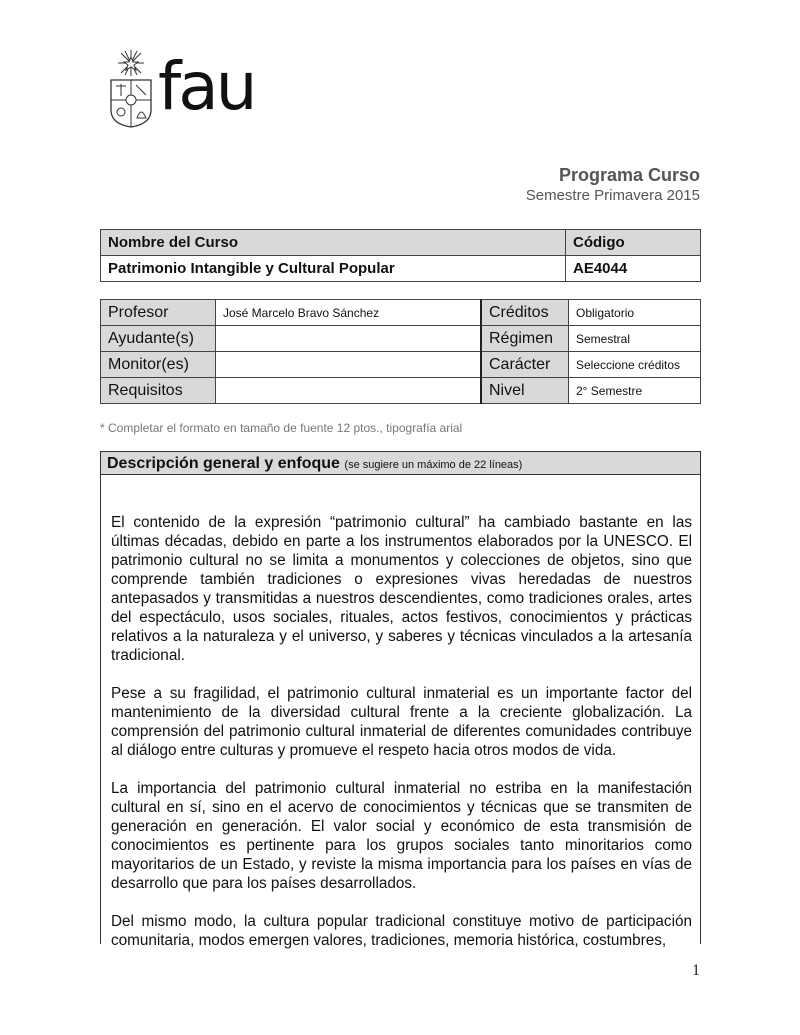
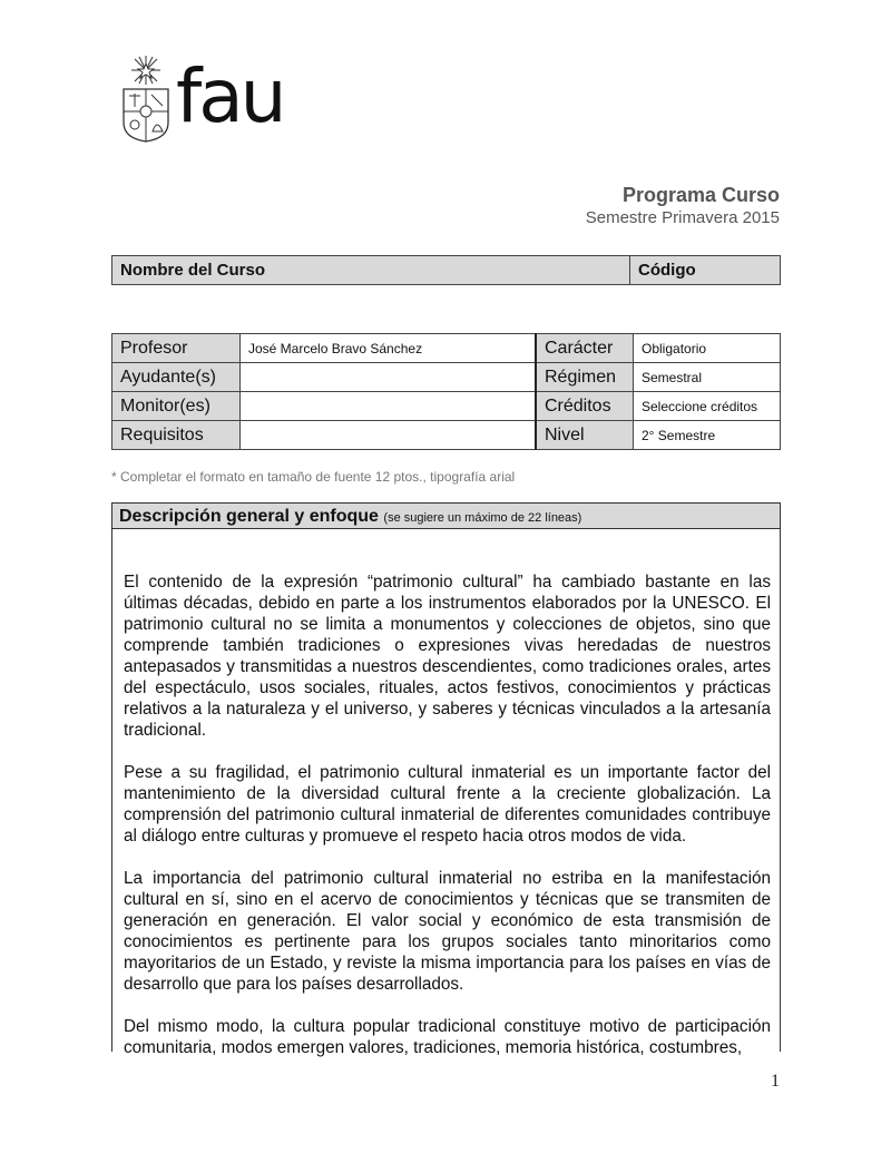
  fau
  Programa Curso
  Semestre Primavera 2015
  Nombre del Curso	Código
- Patrimonio Intangible y Cultural Popular	AE4044
- Profesor	José Marcelo Bravo Sánchez	Créditos	Obligatorio
+ Profesor	José Marcelo Bravo Sánchez	Carácter	Obligatorio
  Ayudante(s)		Régimen	Semestral
- Monitor(es)		Carácter	Seleccione créditos
+ Monitor(es)		Créditos	Seleccione créditos
  Requisitos		Nivel	2° Semestre
  * Completar el formato en tamaño de fuente 12 ptos., tipografía arial
  Descripción general y enfoque (se sugiere un máximo de 22 líneas)
  El contenido de la expresión “patrimonio cultural” ha cambiado bastante en las últimas décadas, debido en parte a los instrumentos elaborados por la UNESCO. El patrimonio cultural no se limita a monumentos y colecciones de objetos, sino que comprende también tradiciones o expresiones vivas heredadas de nuestros antepasados y transmitidas a nuestros descendientes, como tradiciones orales, artes del espectáculo, usos sociales, rituales, actos festivos, conocimientos y prácticas relativos a la naturaleza y el universo, y saberes y técnicas vinculados a la artesanía tradicional.
  Pese a su fragilidad, el patrimonio cultural inmaterial es un importante factor del mantenimiento de la diversidad cultural frente a la creciente globalización. La comprensión del patrimonio cultural inmaterial de diferentes comunidades contribuye al diálogo entre culturas y promueve el respeto hacia otros modos de vida.
  La importancia del patrimonio cultural inmaterial no estriba en la manifestación cultural en sí, sino en el acervo de conocimientos y técnicas que se transmiten de generación en generación. El valor social y económico de esta transmisión de conocimientos es pertinente para los grupos sociales tanto minoritarios como mayoritarios de un Estado, y reviste la misma importancia para los países en vías de desarrollo que para los países desarrollados.
  Del mismo modo, la cultura popular tradicional constituye motivo de participación comunitaria, modos emergen valores, tradiciones, memoria histórica, costumbres,
  1
